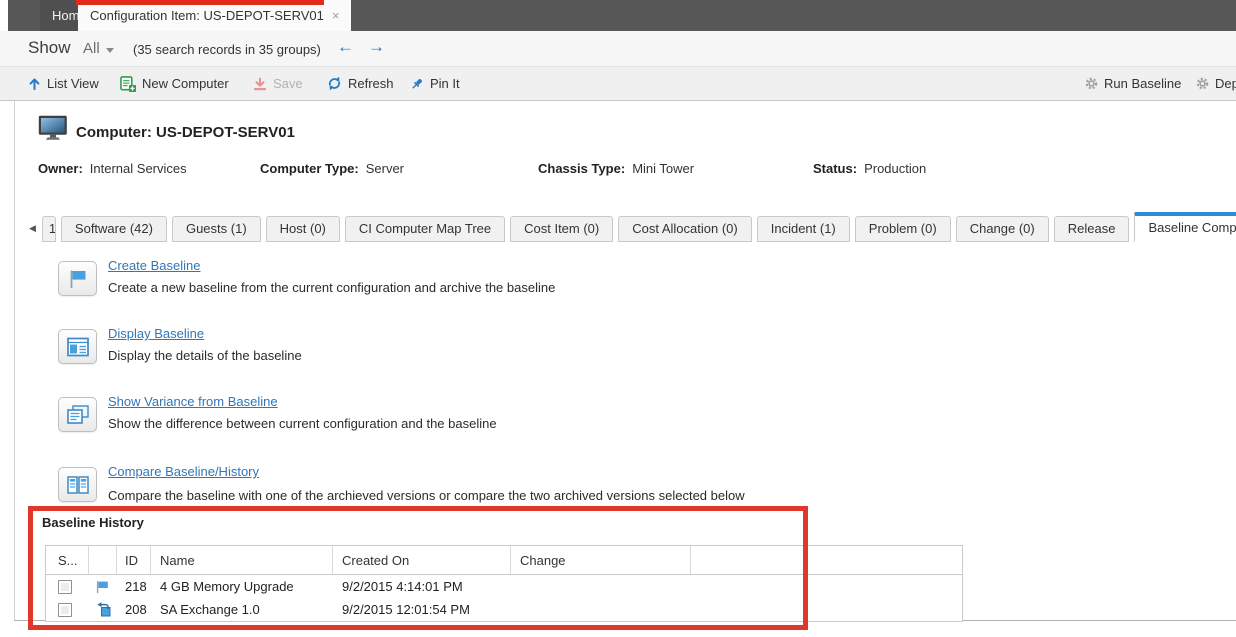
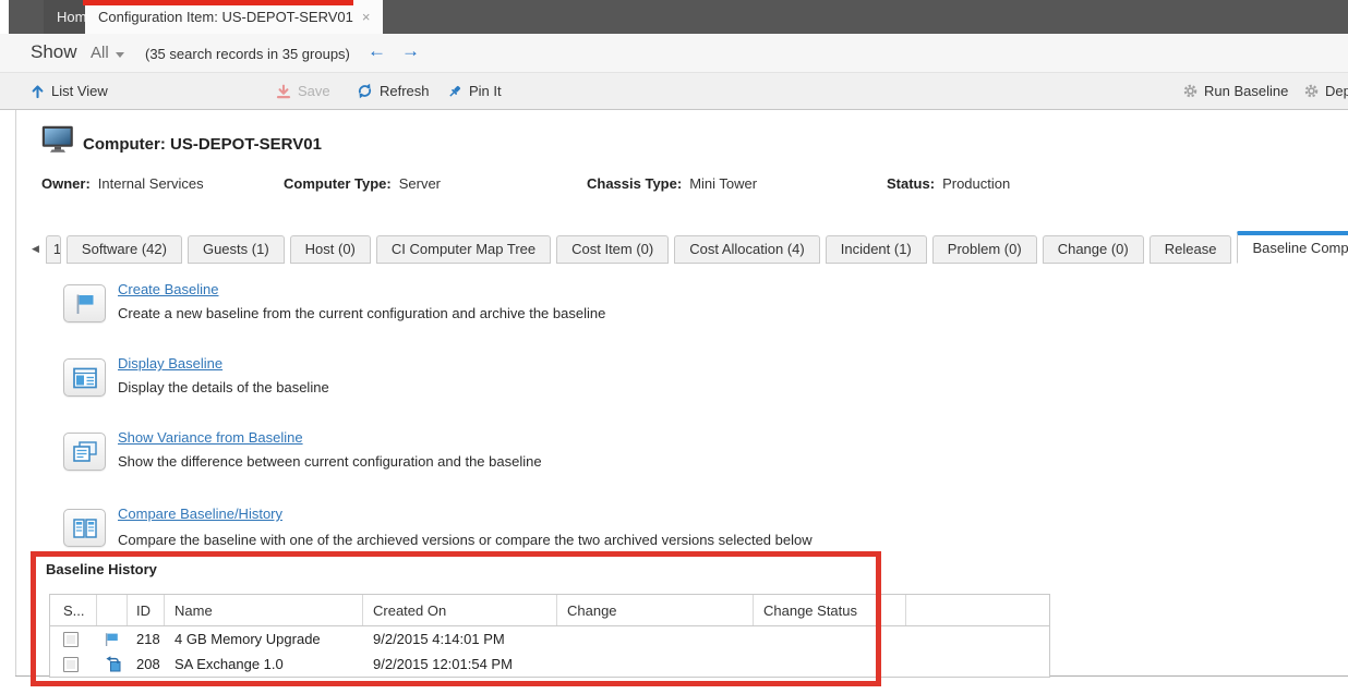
  Hom
  Configuration Item: US-DEPOT-SERV01
  ×
  Show
  All
  (35 search records in 35 groups)
  ←
  →
  List View
- New Computer
  Save
  Refresh
  Pin It
  Run Baseline
  Dep
  Computer: US-DEPOT-SERV01
  Owner: Internal Services
  Computer Type: Server
  Chassis Type: Mini Tower
  Status: Production
  ◀
  Software (42)
  Guests (1)
  Host (0)
  CI Computer Map Tree
  Cost Item (0)
- Cost Allocation (0)
+ Cost Allocation (4)
  Incident (1)
  Problem (0)
  Change (0)
  Release
  Create Baseline
  Create a new baseline from the current configuration and archive the baseline
  Display Baseline
  Display the details of the baseline
  Show Variance from Baseline
  Show the difference between current configuration and the baseline
  Compare Baseline/History
  Compare the baseline with one of the archieved versions or compare the two archived versions selected below
  Baseline History
  S...
  ID
  Name
  Created On
  Change
+ Change Status
  218
  4 GB Memory Upgrade
  9/2/2015 4:14:01 PM
  208
  SA Exchange 1.0
  9/2/2015 12:01:54 PM
